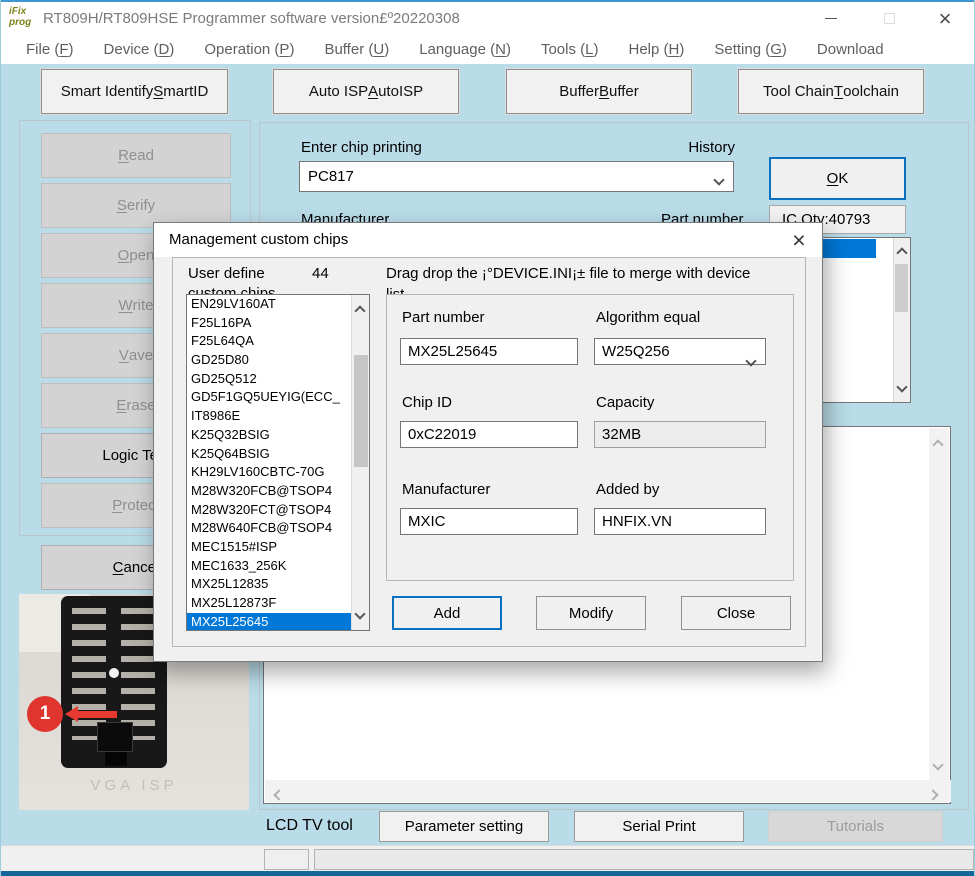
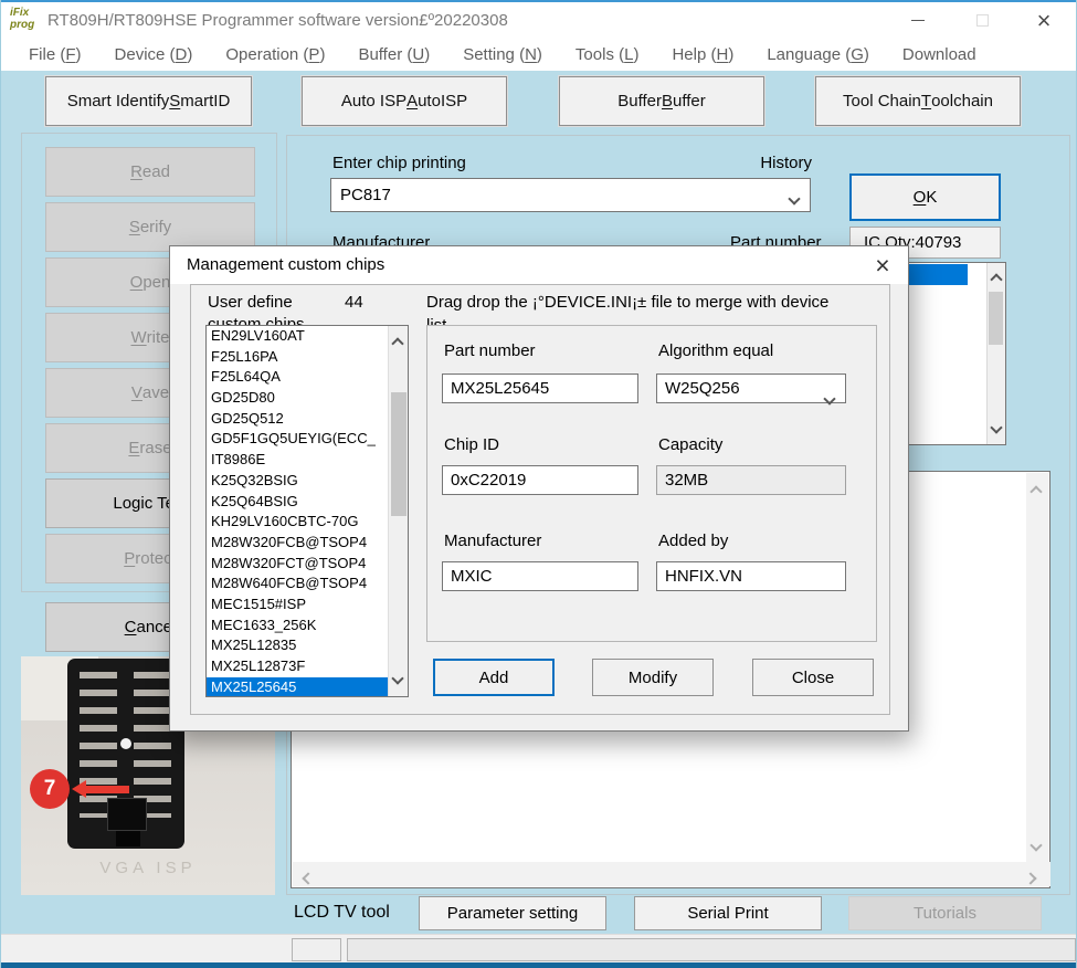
  iFix
  prog
  RT809H/RT809HSE Programmer software version£º20220308
  ×
  File (F)
  Device (D)
  Operation (P)
  Buffer (U)
- Language (N)
+ Setting (N)
  Tools (L)
  Help (H)
- Setting (G)
+ Language (G)
  Download
  Smart Identify
  S
  martID
  Auto ISP
  A
  utoISP
  Buffer
  B
  uffer
  Tool Chain
  T
  oolchain
  R
  ead
  S
  erify
  O
  pen
  W
  rite
  V
  ave
  E
  rase
  P
  rotec
  C
  ance
- 1
+ 7
  VGA ISP
  Enter chip printing
  History
  PC817
  OK
  IC Qty:40793
  Manufacturer
  Part number
  LCD TV tool
  Parameter setting
  Serial Print
  Tutorials
  Management custom chips
  ×
  User define
  44
  Drag drop the ¡°DEVICE.INI¡± file to merge with device
  EN29LV160AT
  F25L16PA
  F25L64QA
  GD25D80
  GD25Q512
  GD5F1GQ5UEYIG(ECC_
  IT8986E
  K25Q32BSIG
  K25Q64BSIG
  KH29LV160CBTC-70G
  M28W320FCB@TSOP4
  M28W320FCT@TSOP4
  M28W640FCB@TSOP4
  MEC1515#ISP
  MEC1633_256K
  MX25L12835
  MX25L12873F
  MX25L25645
  Part number
  MX25L25645
  Algorithm equal
  W25Q256
  Chip ID
  0xC22019
  Capacity
  32MB
  Manufacturer
  MXIC
  Added by
  HNFIX.VN
  Add
  Modify
  Close
